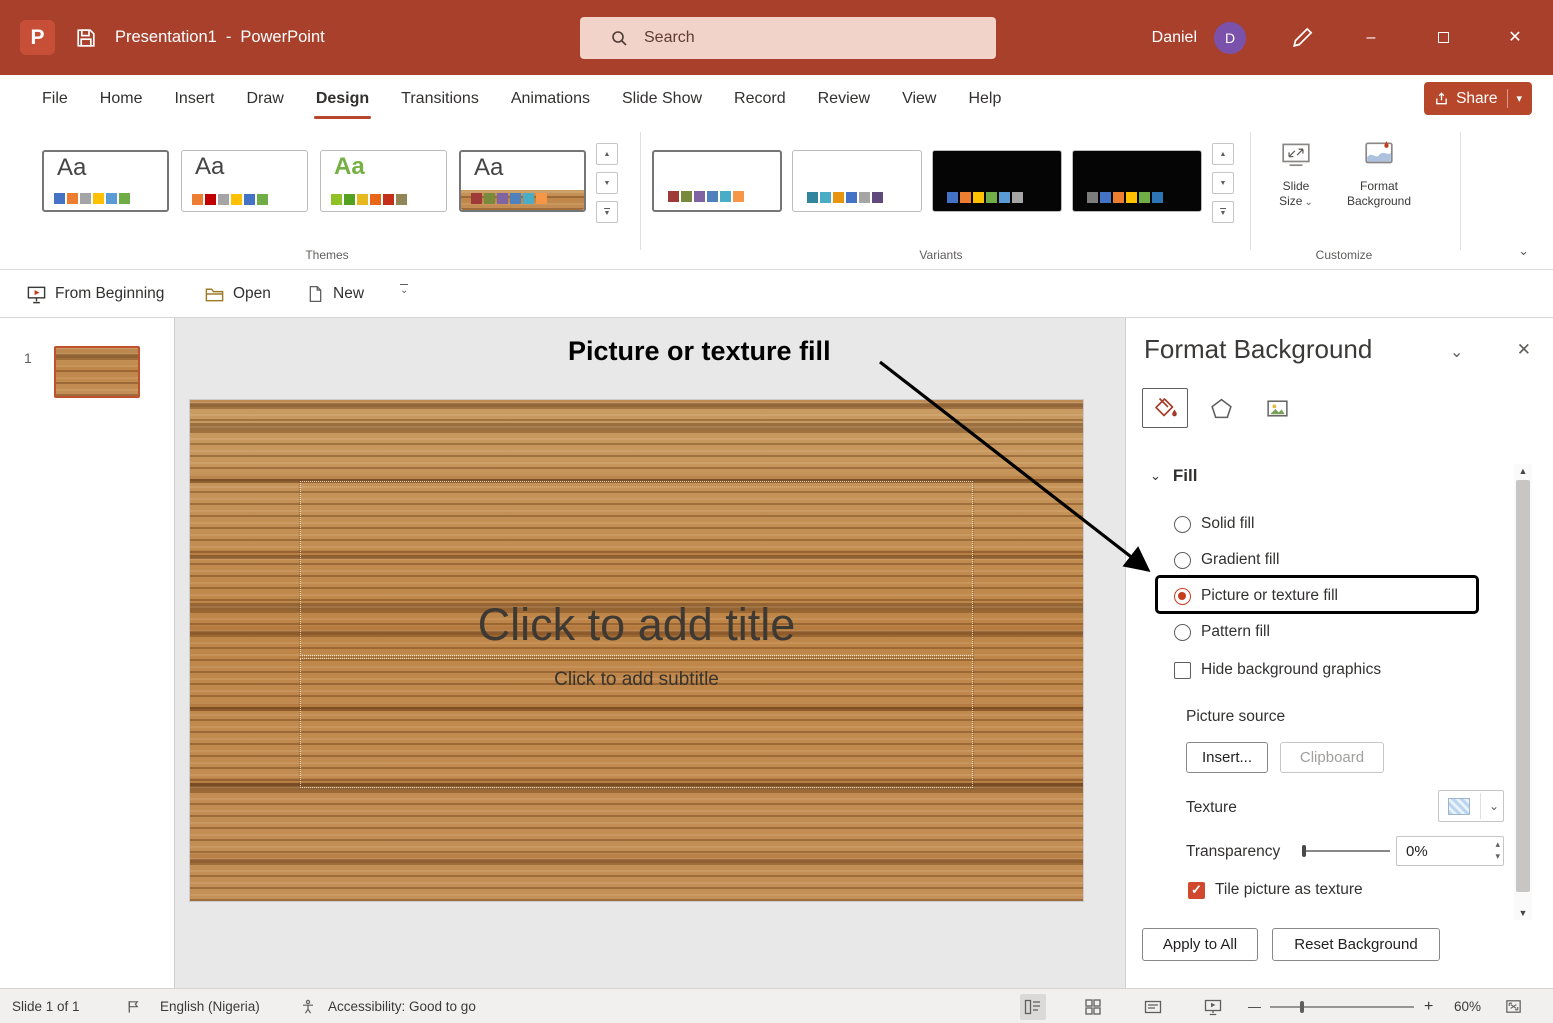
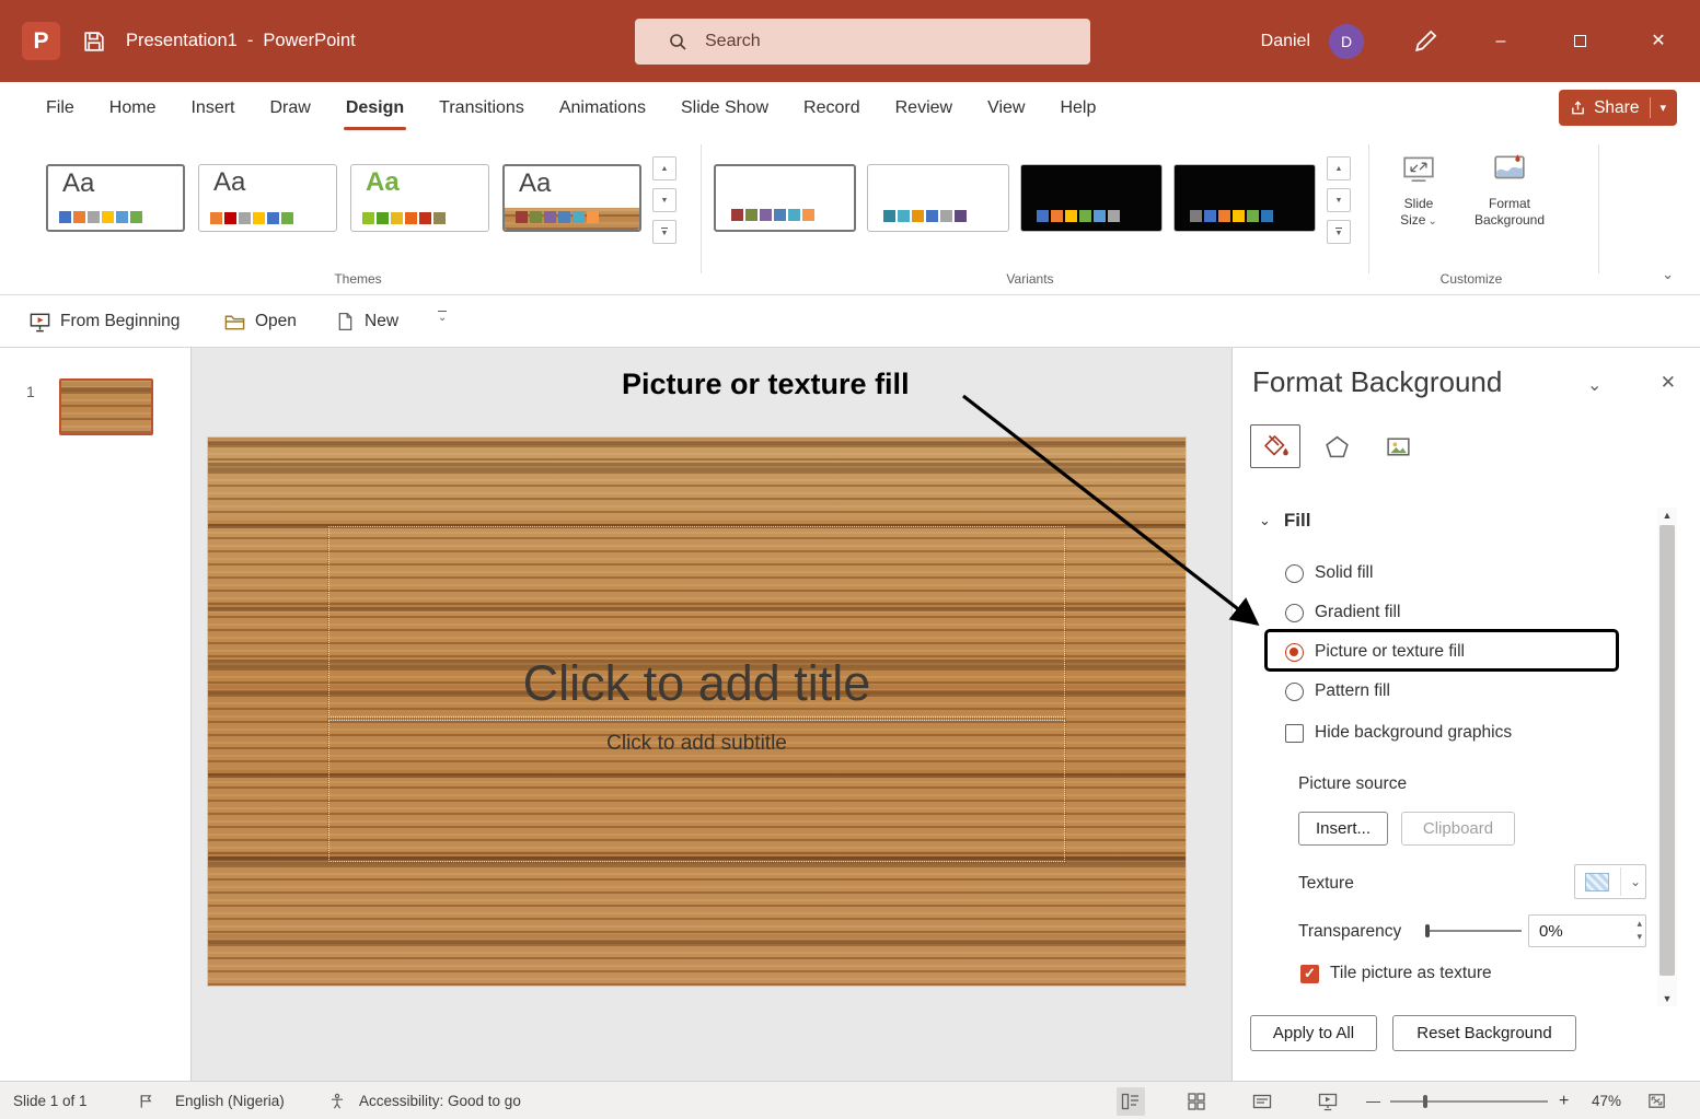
  P
  Presentation1 - PowerPoint
  Search
  Daniel
  D
  –
  ✕
  File
  Home
  Insert
  Draw
  Design
  Transitions
  Animations
  Slide Show
  Record
  Review
  View
  Help
  Share
  ▾
  Aa
  Aa
  Aa
  Aa
  Themes
  Variants
  Slide Size ⌄
  Format Background
  Customize
  ⌄
  From Beginning
  Open
  New
  ⌄
  1
  Click to add title
  Click to add subtitle
  Format Background
  ⌄
  ✕
  ⌄
  Fill
  Solid fill
  Gradient fill
  Picture or texture fill
  Pattern fill
  Hide background graphics
  Picture source
  Insert...
  Clipboard
  Texture
  ⌄
  Transparency
  0%
  ▴
  ▾
  Tile picture as texture
  ▲
  ▼
  Apply to All
  Reset Background
  Picture or texture fill
  Slide 1 of 1
  English (Nigeria)
  Accessibility: Good to go
  —
  +
- 60%
+ 47%
